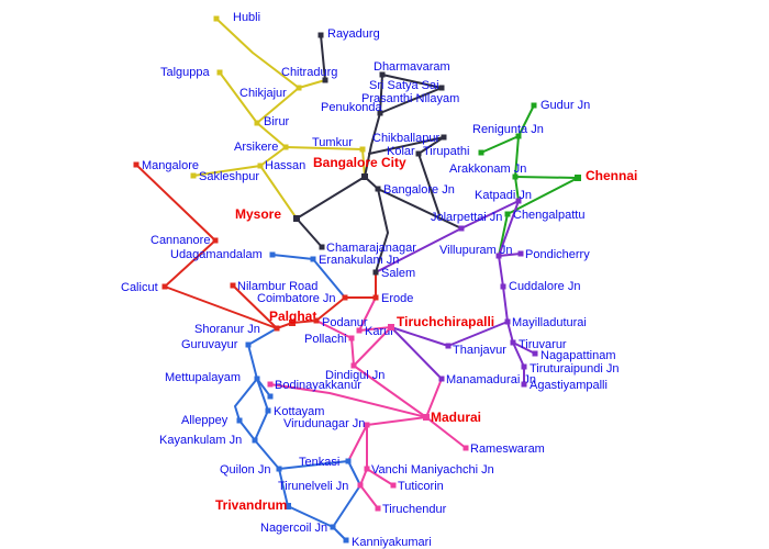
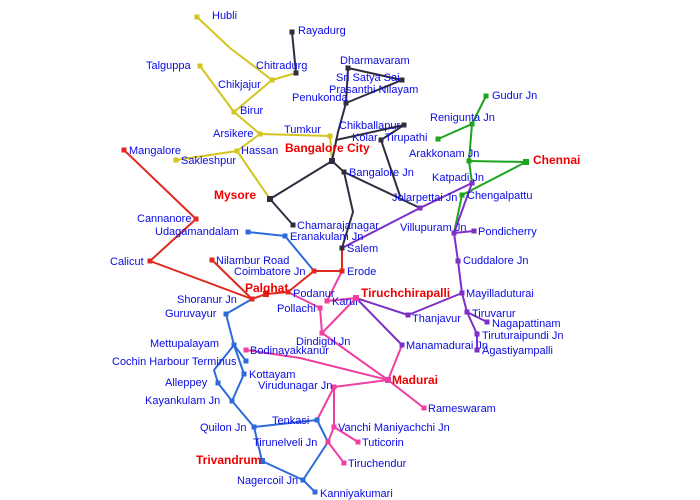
  Hubli
  Rayadurg
  Talguppa
  Chitradurg
  Chikjajur
  Dharmavaram
  Sri Satya Sai
  Prasanthi Nilayam
  Penukonda
  Birur
  Tumkur
  Chikballapur
  Kolar
  Tirupathi
  Gudur Jn
  Renigunta Jn
  Arsikere
  Mangalore
  Hassan
  Sakleshpur
  Bangalore City
  Bangalore Jn
  Arakkonam Jn
  Chennai
  Katpadi Jn
  Chengalpattu
  Mysore
  Jolarpettai Jn
  Cannanore
  Chamarajanagar
  Udagamandalam
  Eranakulam Jn
  Villupuram Jn
  Pondicherry
  Salem
  Calicut
  Nilambur Road
  Coimbatore Jn
  Erode
  Cuddalore Jn
  Shoranur Jn
  Palghat
  Podanur
  Karur
  Tiruchchirapalli
  Mayilladuturai
  Guruvayur
  Pollachi
  Thanjavur
  Tiruvarur
  Nagapattinam
  Tiruturaipundi Jn
  Mettupalayam
  Bodinayakkanur
  Dindigul Jn
  Manamadurai Jn
  Agastiyampalli
+ Cochin Harbour Terminus
  Alleppey
  Kottayam
  Virudunagar Jn
  Madurai
  Kayankulam Jn
  Rameswaram
  Quilon Jn
  Tenkasi
  Vanchi Maniyachchi Jn
  Tirunelveli Jn
  Tuticorin
  Trivandrum
  Tiruchendur
  Nagercoil Jn
  Kanniyakumari
